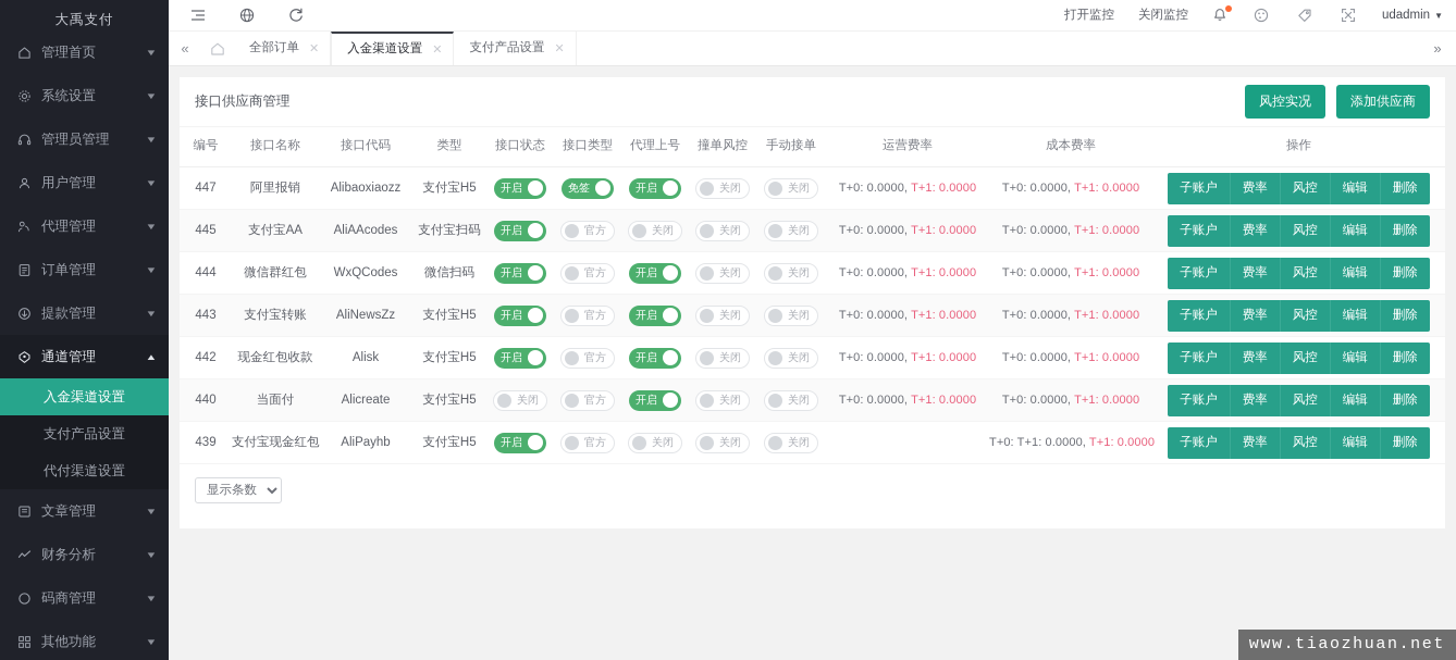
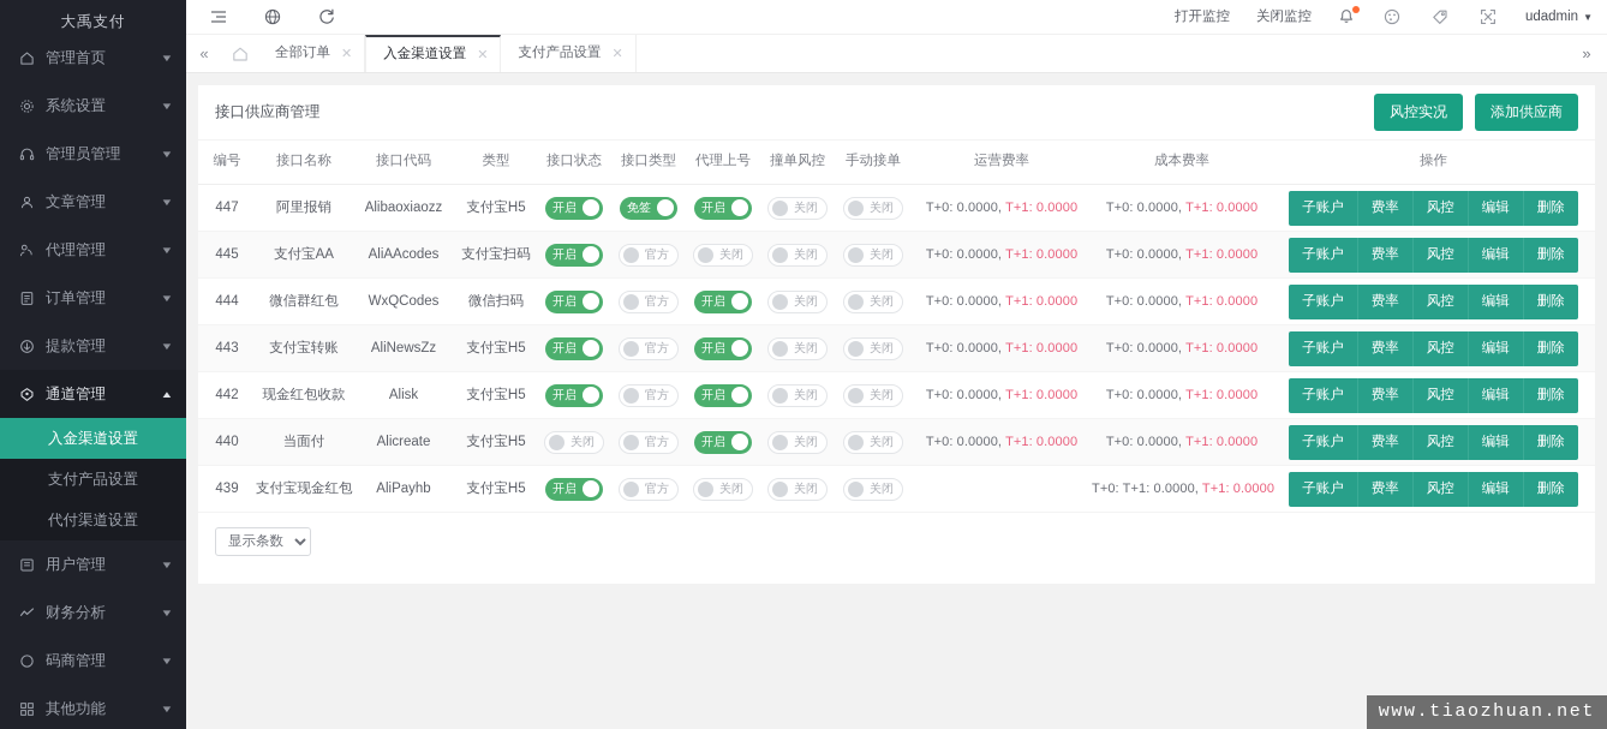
  大禹支付
  管理首页
  ▼
  系统设置
  ▼
  管理员管理
  ▼
- 用户管理
+ 文章管理
  ▼
  代理管理
  ▼
  订单管理
  ▼
  提款管理
  ▼
  通道管理
  ▲
  入金渠道设置
  支付产品设置
  代付渠道设置
- 文章管理
+ 用户管理
  ▼
  财务分析
  ▼
  码商管理
  ▼
  其他功能
  ▼
  打开监控
  关闭监控
  udadmin
  ▼
  «
  全部订单
  ✕
  入金渠道设置
  ✕
  支付产品设置
  ✕
  »
  接口供应商管理
  风控实况
  添加供应商
  编号	接口名称	接口代码	类型	接口状态	接口类型	代理上号	撞单风控	手动接单	运营费率	成本费率	操作
  447	阿里报销	Alibaoxiaozz	支付宝H5	开启	免签	开启	关闭	关闭	T+0: 0.0000, T+1: 0.0000	T+0: 0.0000, T+1: 0.0000	子账户 费率 风控 编辑 删除
  445	支付宝AA	AliAAcodes	支付宝扫码	开启	官方	关闭	关闭	关闭	T+0: 0.0000, T+1: 0.0000	T+0: 0.0000, T+1: 0.0000	子账户 费率 风控 编辑 删除
  444	微信群红包	WxQCodes	微信扫码	开启	官方	开启	关闭	关闭	T+0: 0.0000, T+1: 0.0000	T+0: 0.0000, T+1: 0.0000	子账户 费率 风控 编辑 删除
  443	支付宝转账	AliNewsZz	支付宝H5	开启	官方	开启	关闭	关闭	T+0: 0.0000, T+1: 0.0000	T+0: 0.0000, T+1: 0.0000	子账户 费率 风控 编辑 删除
  442	现金红包收款	Alisk	支付宝H5	开启	官方	开启	关闭	关闭	T+0: 0.0000, T+1: 0.0000	T+0: 0.0000, T+1: 0.0000	子账户 费率 风控 编辑 删除
  440	当面付	Alicreate	支付宝H5	关闭	官方	开启	关闭	关闭	T+0: 0.0000, T+1: 0.0000	T+0: 0.0000, T+1: 0.0000	子账户 费率 风控 编辑 删除
  439	支付宝现金红包	AliPayhb	支付宝H5	开启	官方	关闭	关闭	关闭		T+0: T+1: 0.0000, T+1: 0.0000	子账户 费率 风控 编辑 删除
  显示条数
  www.tiaozhuan.net
